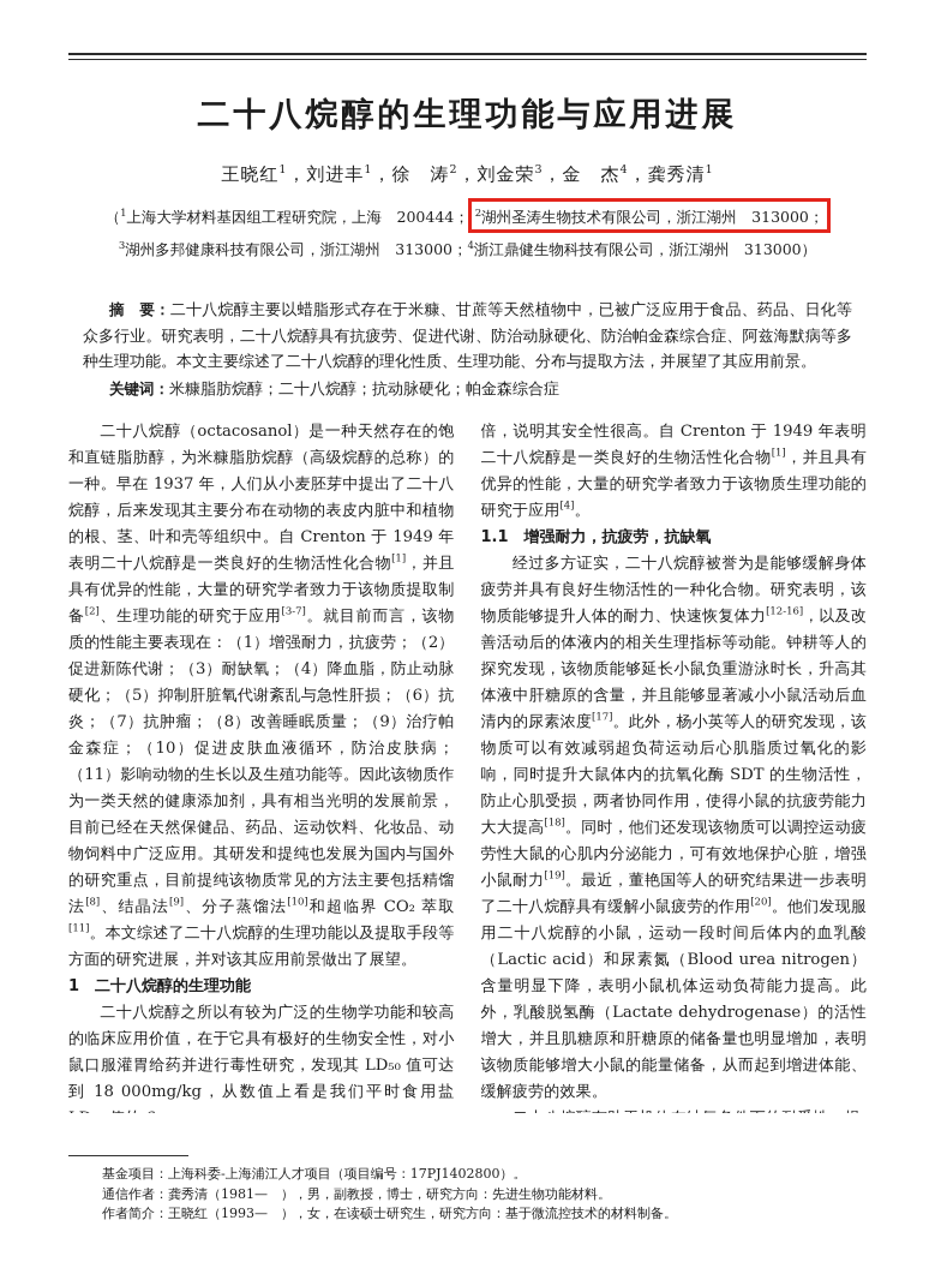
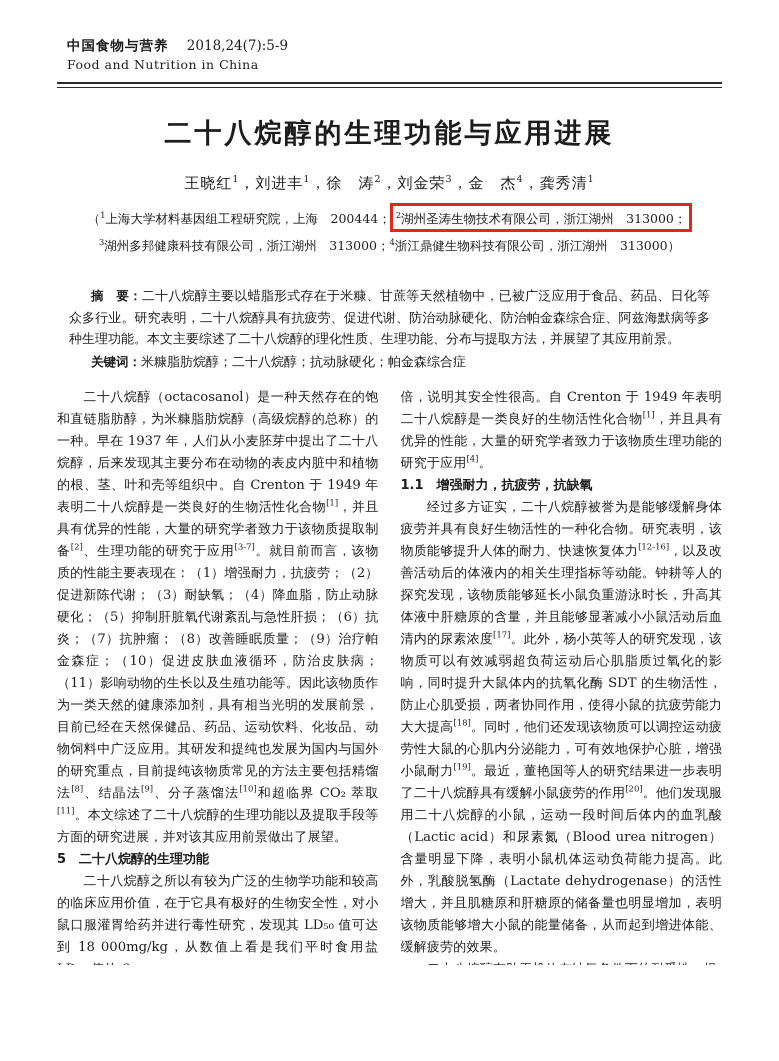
+ 中国食物与营养 2018,24(7):5-9
+ Food and Nutrition in China
  二十八烷醇的生理功能与应用进展
  王晓红1，刘进丰1，徐 涛2，刘金荣3，金 杰4，龚秀清1
  （1上海大学材料基因组工程研究院，上海 200444； 2湖州圣涛生物技术有限公司，浙江湖州 313000；
  3湖州多邦健康科技有限公司，浙江湖州 313000；4浙江鼎健生物科技有限公司，浙江湖州 313000）
  摘 要：二十八烷醇主要以蜡脂形式存在于米糠、甘蔗等天然植物中，已被广泛应用于食品、药品、日化等众多行业。研究表明，二十八烷醇具有抗疲劳、促进代谢、防治动脉硬化、防治帕金森综合症、阿兹海默病等多种生理功能。本文主要综述了二十八烷醇的理化性质、生理功能、分布与提取方法，并展望了其应用前景。
  关键词：米糠脂肪烷醇；二十八烷醇；抗动脉硬化；帕金森综合症
  二十八烷醇（octacosanol）是一种天然存在的饱和直链脂肪醇，为米糠脂肪烷醇（高级烷醇的总称）的一种。早在 1937 年，人们从小麦胚芽中提出了二十八烷醇，后来发现其主要分布在动物的表皮内脏中和植物的根、茎、叶和壳等组织中。自 Crenton 于 1949 年表明二十八烷醇是一类良好的生物活性化合物[1]，并且具有优异的性能，大量的研究学者致力于该物质提取制备[2]、生理功能的研究于应用[3-7]。就目前而言，该物质的性能主要表现在：（1）增强耐力，抗疲劳；（2）促进新陈代谢；（3）耐缺氧；（4）降血脂，防止动脉硬化；（5）抑制肝脏氧代谢紊乱与急性肝损；（6）抗炎；（7）抗肿瘤；（8）改善睡眠质量；（9）治疗帕金森症；（10）促进皮肤血液循环，防治皮肤病；（11）影响动物的生长以及生殖功能等。因此该物质作为一类天然的健康添加剂，具有相当光明的发展前景，目前已经在天然保健品、药品、运动饮料、化妆品、动物饲料中广泛应用。其研发和提纯也发展为国内与国外的研究重点，目前提纯该物质常见的方法主要包括精馏法[8]、结晶法[9]、分子蒸馏法[10]和超临界 CO₂ 萃取[11]。本文综述了二十八烷醇的生理功能以及提取手段等方面的研究进展，并对该其应用前景做出了展望。
- 1 二十八烷醇的生理功能
+ 5 二十八烷醇的生理功能
  二十八烷醇之所以有较为广泛的生物学功能和较高的临床应用价值，在于它具有极好的生物安全性，对小鼠口服灌胃给药并进行毒性研究，发现其 LD₅₀ 值可达到 18 000mg/kg，从数值上看是我们平时食用盐
  倍，说明其安全性很高。自 Crenton 于 1949 年表明二十八烷醇是一类良好的生物活性化合物[1]，并且具有优异的性能，大量的研究学者致力于该物质生理功能的研究于应用[4]。
  1.1 增强耐力，抗疲劳，抗缺氧
  经过多方证实，二十八烷醇被誉为是能够缓解身体疲劳并具有良好生物活性的一种化合物。研究表明，该物质能够提升人体的耐力、快速恢复体力[12-16]，以及改善活动后的体液内的相关生理指标等动能。钟耕等人的探究发现，该物质能够延长小鼠负重游泳时长，升高其体液中肝糖原的含量，并且能够显著减小小鼠活动后血清内的尿素浓度[17]。此外，杨小英等人的研究发现，该物质可以有效减弱超负荷运动后心肌脂质过氧化的影响，同时提升大鼠体内的抗氧化酶 SDT 的生物活性，防止心肌受损，两者协同作用，使得小鼠的抗疲劳能力大大提高[18]。同时，他们还发现该物质可以调控运动疲劳性大鼠的心肌内分泌能力，可有效地保护心脏，增强小鼠耐力[19]。最近，董艳国等人的研究结果进一步表明了二十八烷醇具有缓解小鼠疲劳的作用[20]。他们发现服用二十八烷醇的小鼠，运动一段时间后体内的血乳酸（Lactic acid）和尿素氮（Blood urea nitrogen）含量明显下降，表明小鼠机体运动负荷能力提高。此外，乳酸脱氢酶（Lactate dehydrogenase）的活性增大，并且肌糖原和肝糖原的储备量也明显增加，表明该物质能够增大小鼠的能量储备，从而起到增进体能、缓解疲劳的效果。
- 基金项目：上海科委-上海浦江人才项目（项目编号：17PJ1402800）。
- 通信作者：龚秀清（1981— ），男，副教授，博士，研究方向：先进生物功能材料。
- 作者简介：王晓红（1993— ），女，在读硕士研究生，研究方向：基于微流控技术的材料制备。
